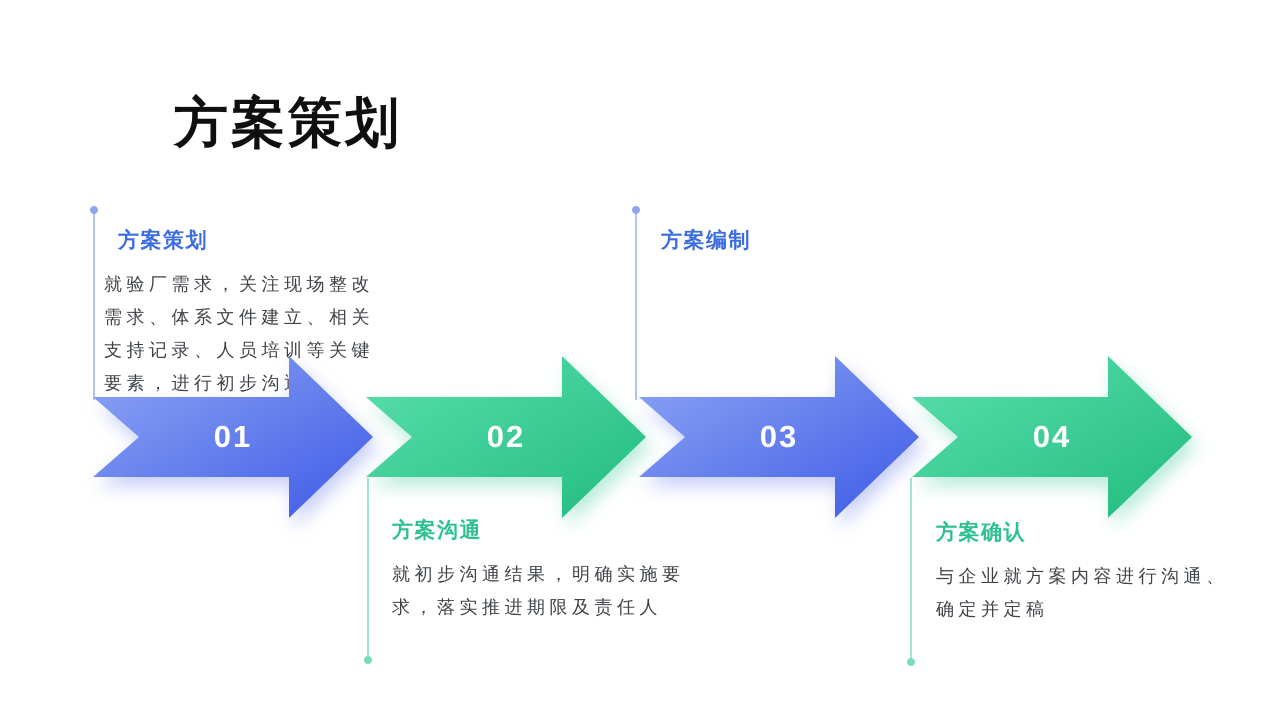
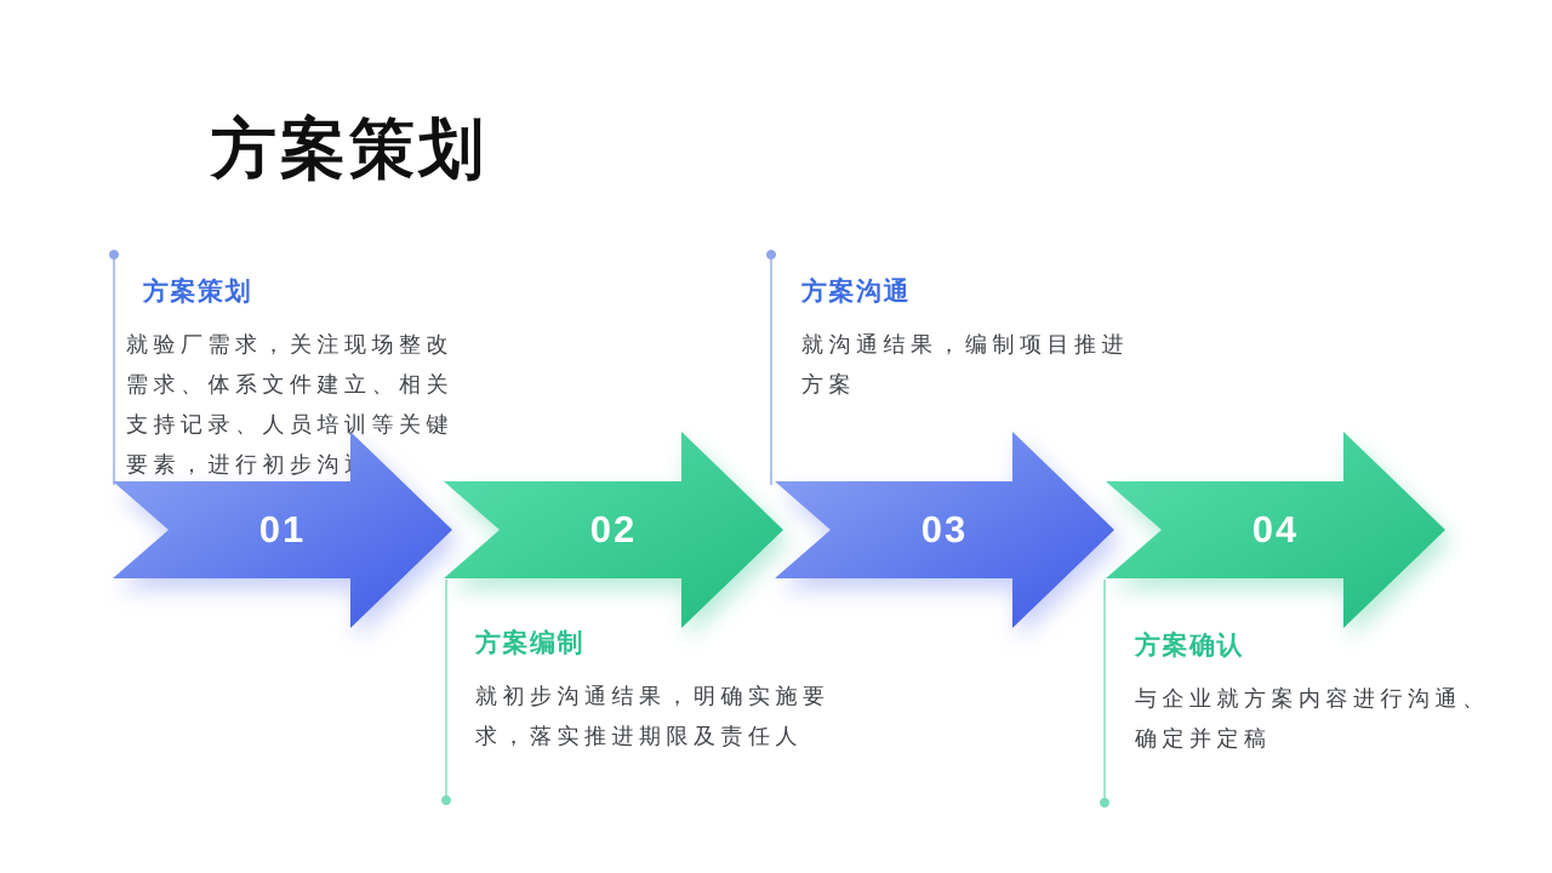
  方案策划
  方案策划
  就验厂需求，关注现场整改
  需求、体系文件建立、相关
  支持记录、人员培训等关键
  要素，进行初步沟
- 方案编制
+ 方案沟通
+ 就沟通结果，编制项目推进
+ 方案
  01
  02
  03
  04
- 方案沟通
+ 方案编制
  就初步沟通结果，明确实施要
  求，落实推进期限及责任人
  方案确认
  与企业就方案内容进行沟通、
  确定并定稿
